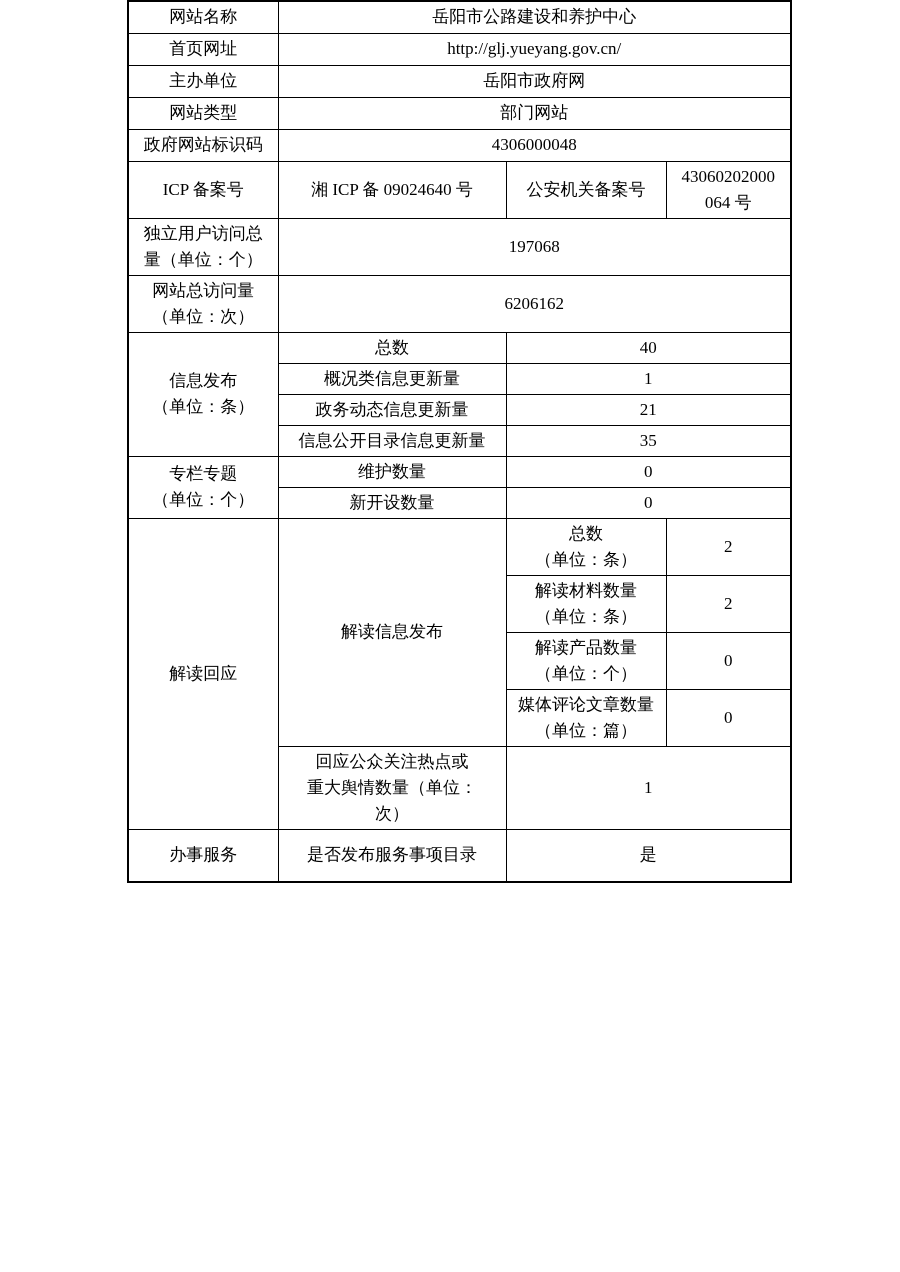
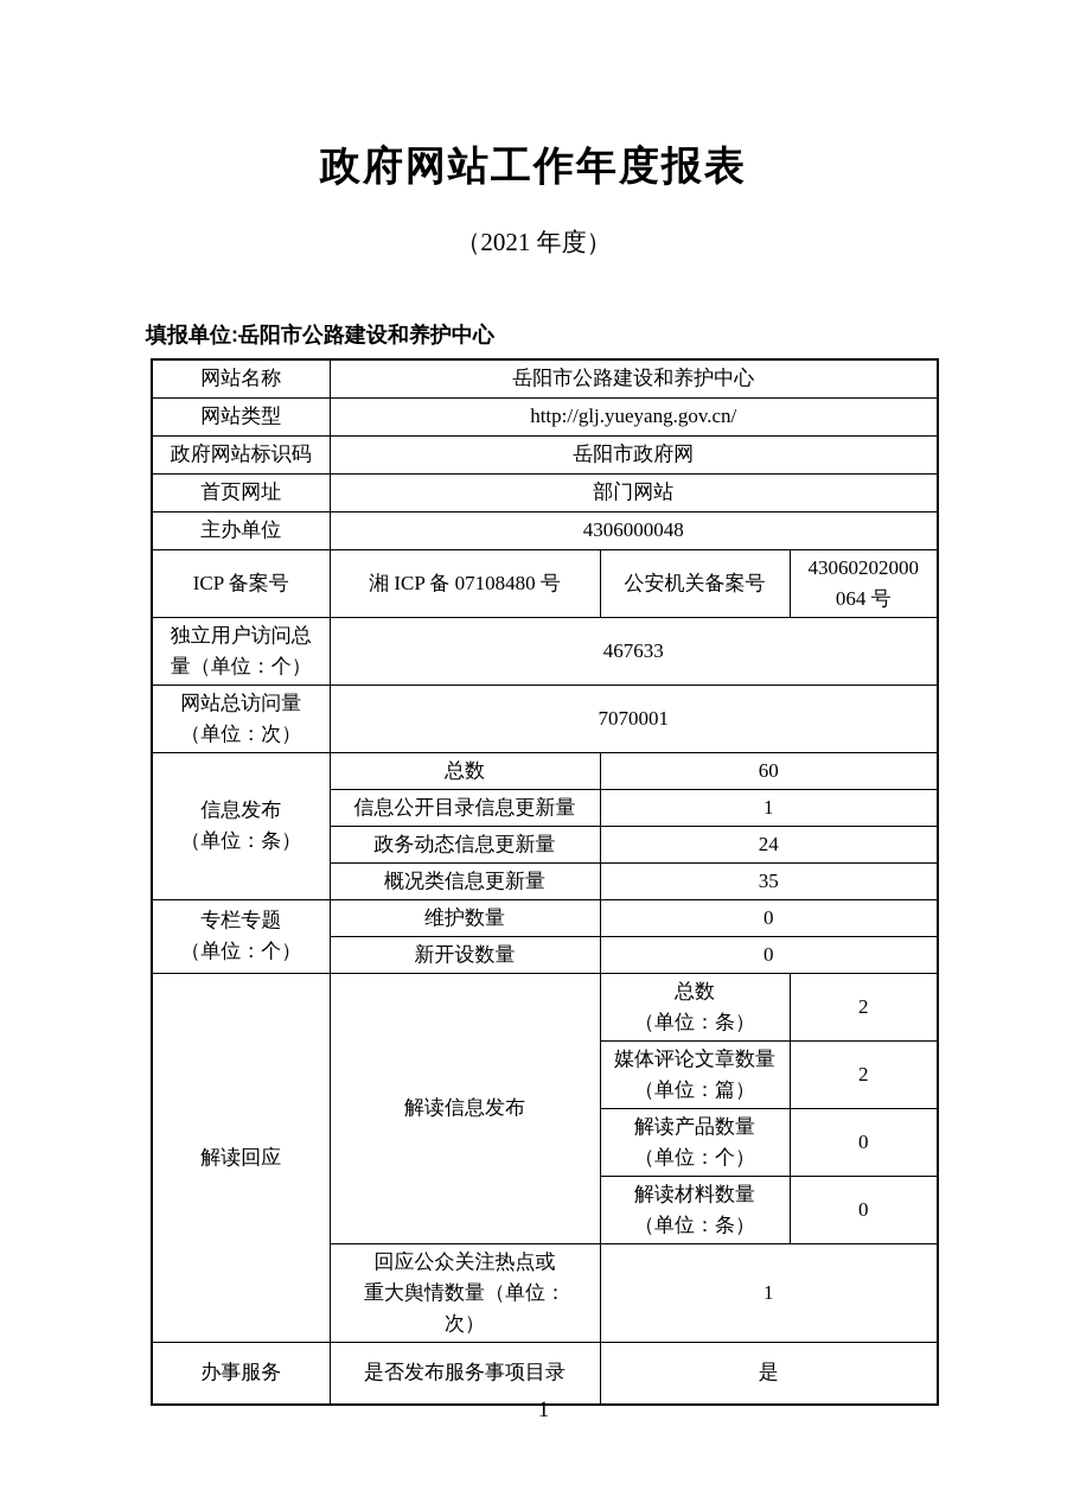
+ 政府网站工作年度报表
+ （2021 年度）
+ 填报单位:岳阳市公路建设和养护中心
  网站名称	岳阳市公路建设和养护中心
- 首页网址	http://glj.yueyang.gov.cn/
+ 网站类型	http://glj.yueyang.gov.cn/
- 主办单位	岳阳市政府网
+ 政府网站标识码	岳阳市政府网
- 网站类型	部门网站
+ 首页网址	部门网站
- 政府网站标识码	4306000048
+ 主办单位	4306000048
- ICP 备案号	湘 ICP 备 09024640 号	公安机关备案号	43060202000 064 号
+ ICP 备案号	湘 ICP 备 07108480 号	公安机关备案号	43060202000 064 号
- 独立用户访问总 量（单位：个）	197068
+ 独立用户访问总 量（单位：个）	467633
- 网站总访问量 （单位：次）	6206162
+ 网站总访问量 （单位：次）	7070001
- 信息发布 （单位：条）	总数	40
+ 信息发布 （单位：条）	总数	60
- 概况类信息更新量	1
+ 信息公开目录信息更新量	1
- 政务动态信息更新量	21
+ 政务动态信息更新量	24
- 信息公开目录信息更新量	35
+ 概况类信息更新量	35
  专栏专题 （单位：个）	维护数量	0
  新开设数量	0
  解读回应	解读信息发布	总数 （单位：条）	2
- 解读材料数量 （单位：条）	2
+ 媒体评论文章数量 （单位：篇）	2
  解读产品数量 （单位：个）	0
- 媒体评论文章数量 （单位：篇）	0
+ 解读材料数量 （单位：条）	0
  回应公众关注热点或 重大舆情数量（单位： 次）	1
  办事服务	是否发布服务事项目录	是
+ 1
